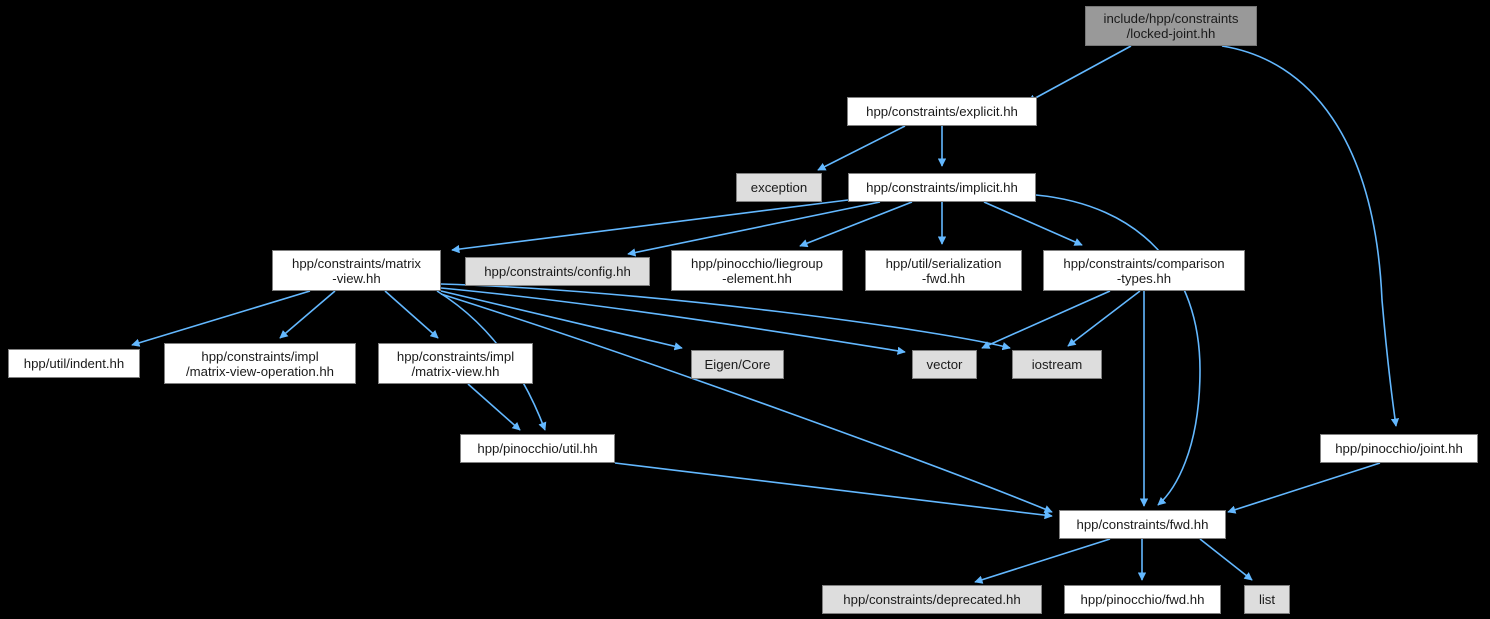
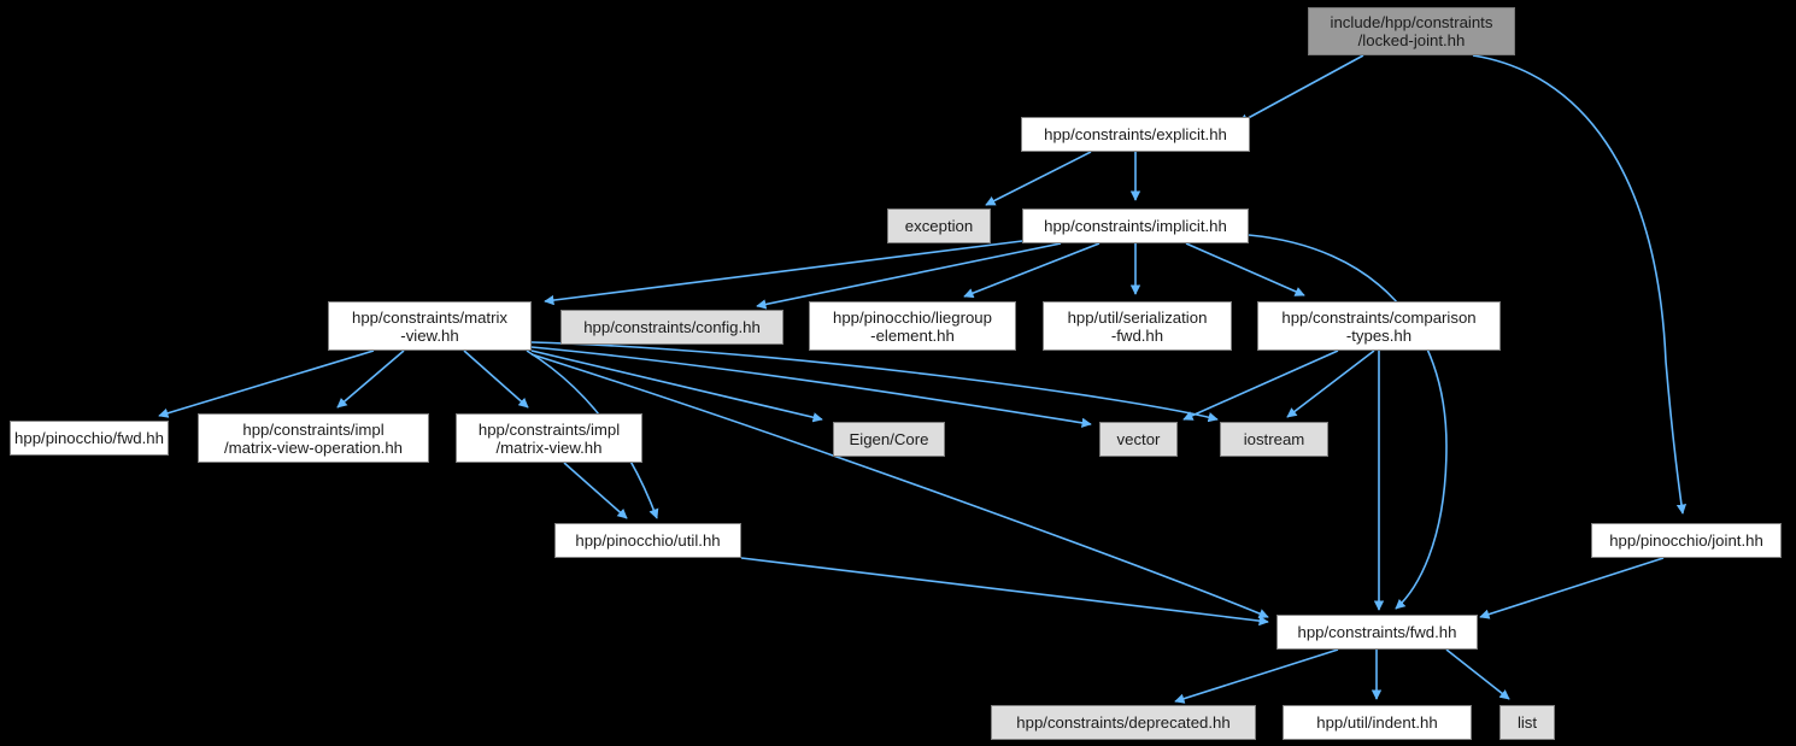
  include/hpp/constraints
  /locked-joint.hh
  hpp/constraints/explicit.hh
  exception
  hpp/constraints/implicit.hh
  hpp/constraints/matrix
  -view.hh
  hpp/constraints/config.hh
  hpp/pinocchio/liegroup
  -element.hh
  hpp/util/serialization
  -fwd.hh
  hpp/constraints/comparison
  -types.hh
- hpp/util/indent.hh
+ hpp/pinocchio/fwd.hh
  hpp/constraints/impl
  /matrix-view-operation.hh
  hpp/constraints/impl
  /matrix-view.hh
  Eigen/Core
  vector
  iostream
  hpp/pinocchio/util.hh
  hpp/pinocchio/joint.hh
  hpp/constraints/fwd.hh
  hpp/constraints/deprecated.hh
- hpp/pinocchio/fwd.hh
+ hpp/util/indent.hh
  list
